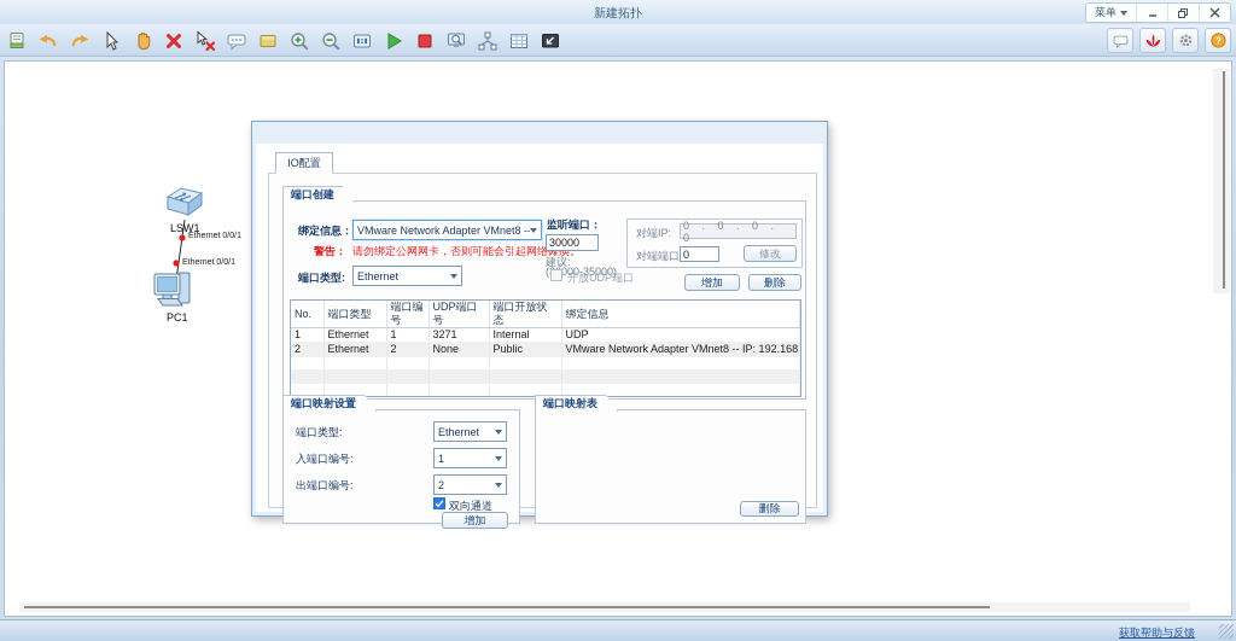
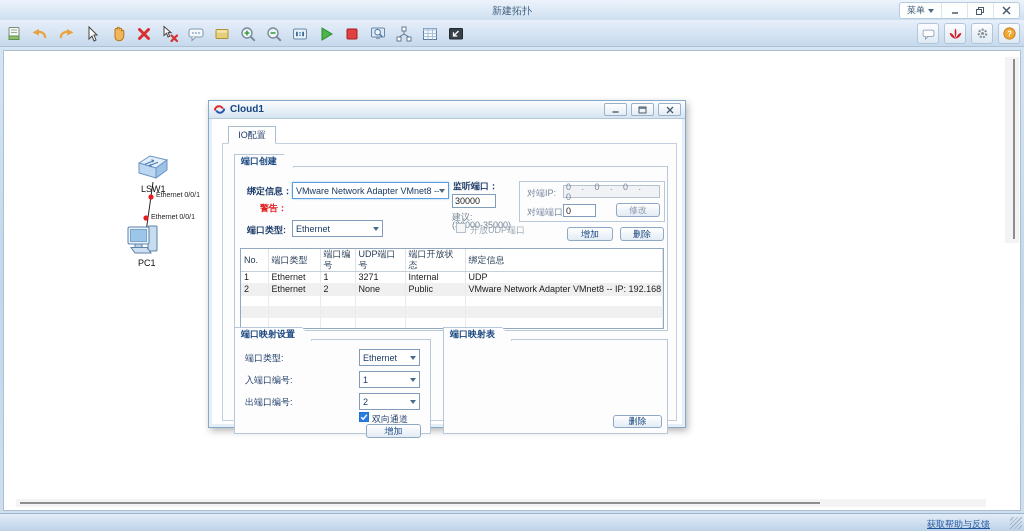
  新建拓扑
  菜单
  ?
  LSW1
  PC1
+ Cloud1
  IO配置
  端口创建
  绑定信息：
  VMware Network Adapter VMnet8 --
  警告：
- 请勿绑定公网网卡，否则可能会引起网络瘫痪。
  监听端口：
  30000
  建议:
  (000-35000)
  对端IP:
  0 . 0 . 0 . 0
  对端端口
  0
  修改
  端口类型:
  Ethernet
  开放UDP端口
  增加
  删除
  No.	端口类型	端口编号	UDP端口号	端口开放状态	绑定信息
  1	Ethernet	1	3271	Internal	UDP
  2	Ethernet	2	None	Public	VMware Network Adapter VMnet8 -- IP: 192.168.
  端口映射设置
  端口类型:
  Ethernet
  入端口编号:
  1
  出端口编号:
  2
  双向通道
  增加
  端口映射表
  删除
  获取帮助与反馈
